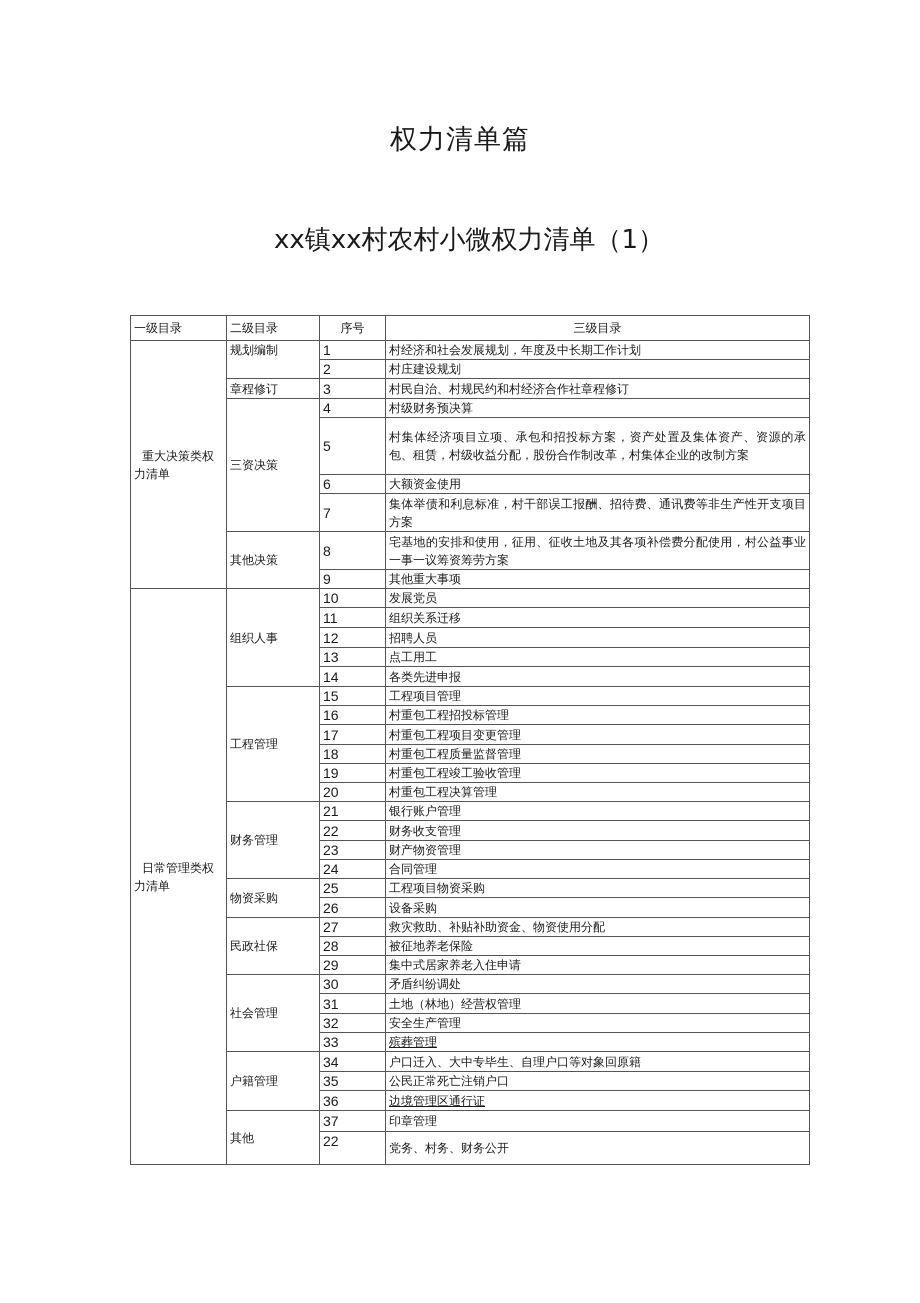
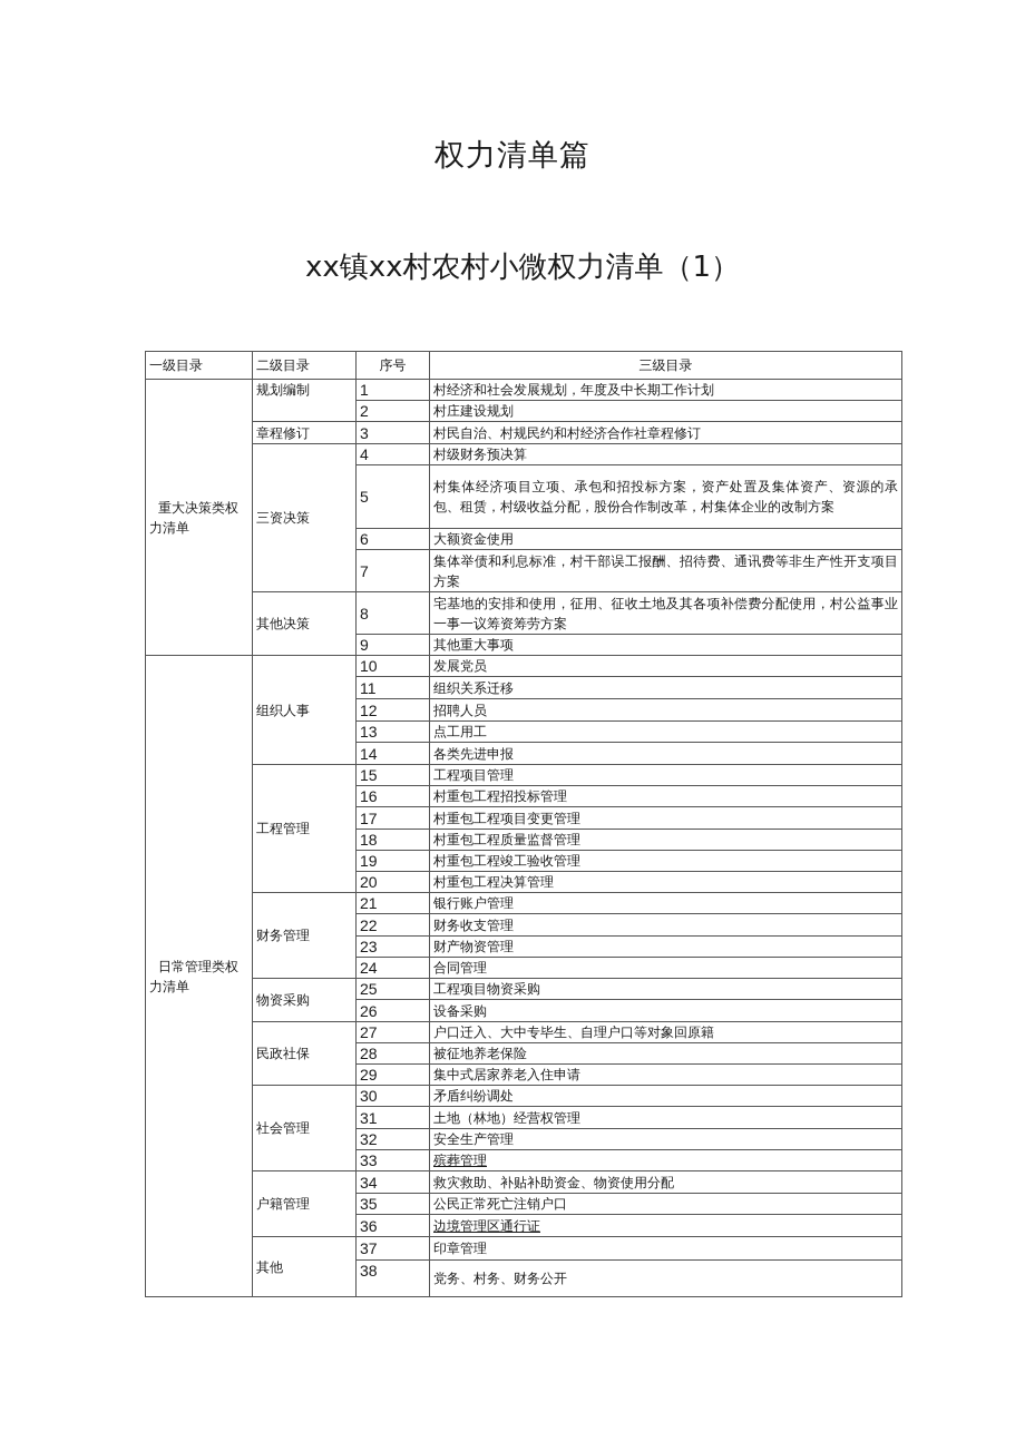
  权力清单篇
  xx镇xx村农村小微权力清单（1）
  一级目录	二级目录	序号	三级目录
  重大决策类权力清单	规划编制	1	村经济和社会发展规划，年度及中长期工作计划
  2	村庄建设规划
  章程修订	3	村民自治、村规民约和村经济合作社章程修订
  三资决策	4	村级财务预决算
  5	村集体经济项目立项、承包和招投标方案，资产处置及集体资产、资源的承包、租赁，村级收益分配，股份合作制改革，村集体企业的改制方案
  6	大额资金使用
  7	集体举债和利息标准，村干部误工报酬、招待费、通讯费等非生产性开支项目方案
  其他决策	8	宅基地的安排和使用，征用、征收土地及其各项补偿费分配使用，村公益事业一事一议筹资筹劳方案
  9	其他重大事项
  日常管理类权力清单	组织人事	10	发展党员
  11	组织关系迁移
  12	招聘人员
  13	点工用工
  14	各类先进申报
  工程管理	15	工程项目管理
  16	村重包工程招投标管理
  17	村重包工程项目变更管理
  18	村重包工程质量监督管理
  19	村重包工程竣工验收管理
  20	村重包工程决算管理
  财务管理	21	银行账户管理
  22	财务收支管理
  23	财产物资管理
  24	合同管理
  物资采购	25	工程项目物资采购
  26	设备采购
- 民政社保	27	救灾救助、补贴补助资金、物资使用分配
+ 民政社保	27	户口迁入、大中专毕生、自理户口等对象回原籍
  28	被征地养老保险
  29	集中式居家养老入住申请
  社会管理	30	矛盾纠纷调处
  31	土地（林地）经营权管理
  32	安全生产管理
  33	殡葬管理
- 户籍管理	34	户口迁入、大中专毕生、自理户口等对象回原籍
+ 户籍管理	34	救灾救助、补贴补助资金、物资使用分配
  35	公民正常死亡注销户口
  36	边境管理区通行证
  其他	37	印章管理
- 22	党务、村务、财务公开
+ 38	党务、村务、财务公开
